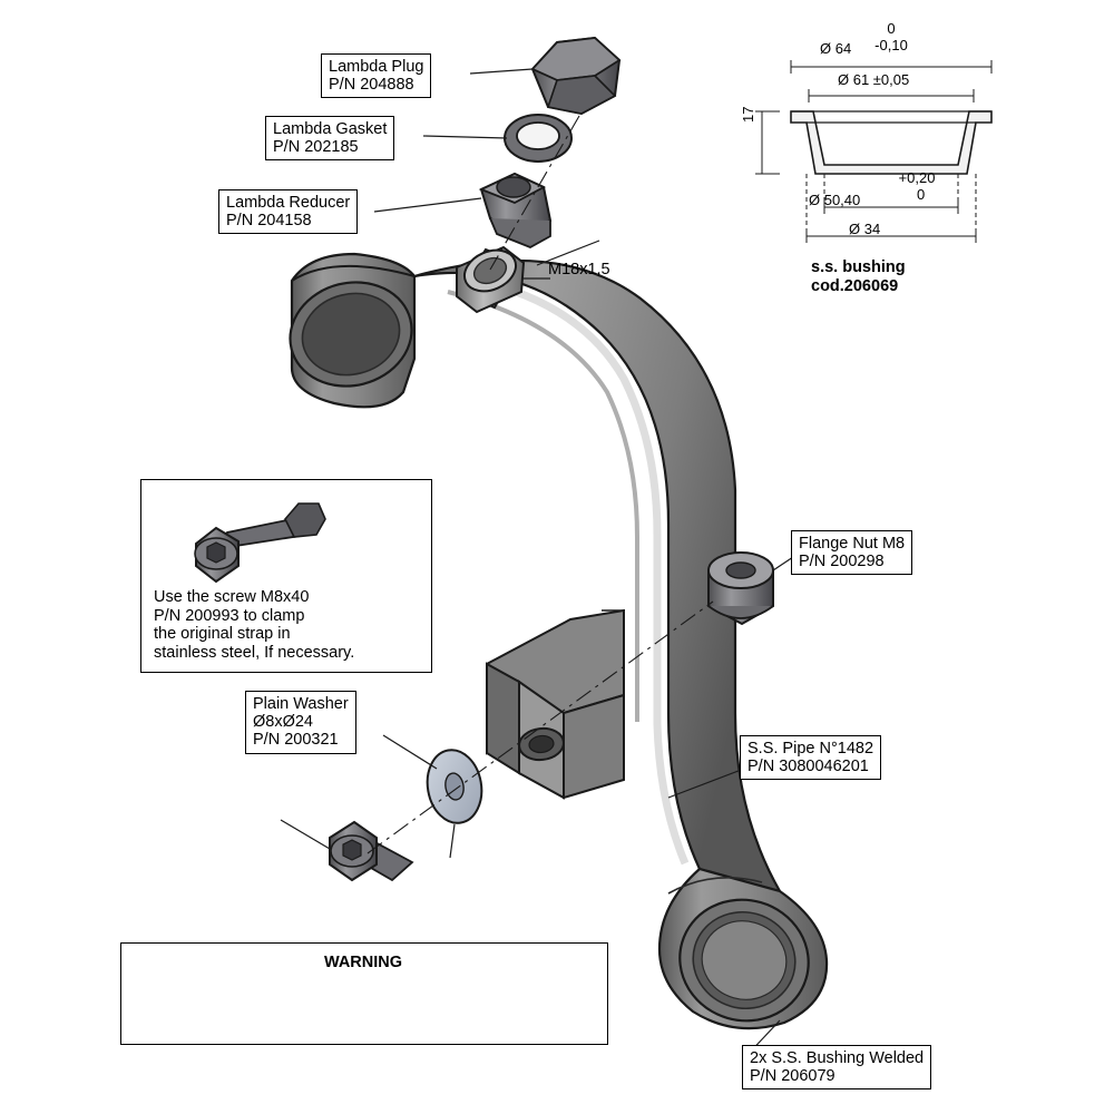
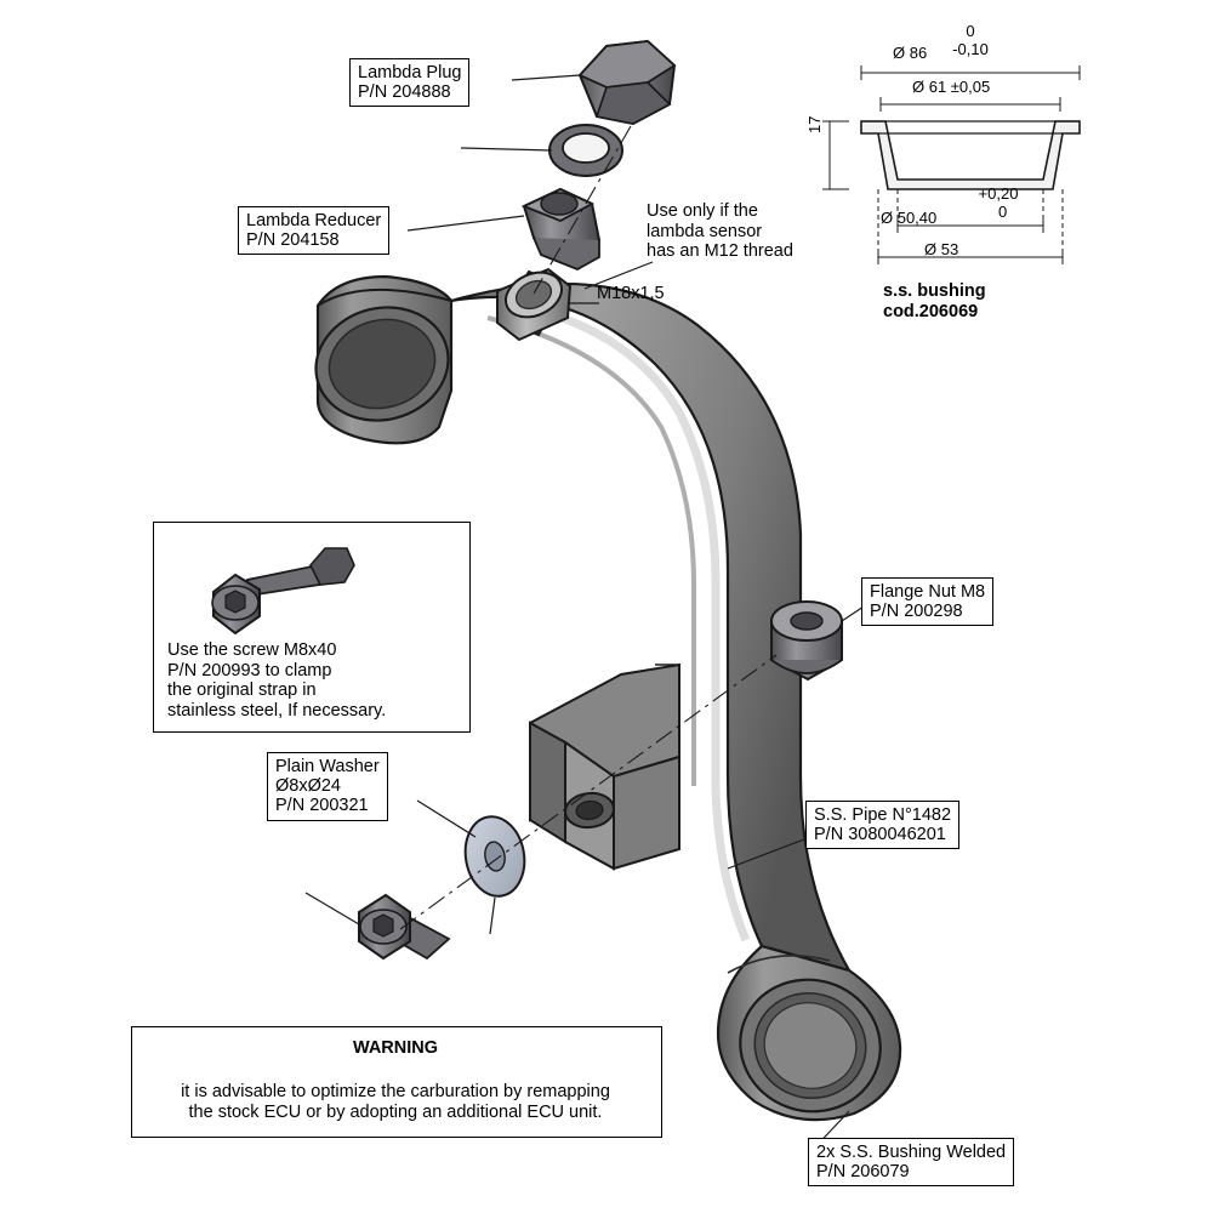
  Lambda Plug
  P/N 204888
- Lambda Gasket
- P/N 202185
  Lambda Reducer
  P/N 204158
+ Use only if the
+ lambda sensor
+ has an M12 thread
  M18x1,5
  Flange Nut M8
  P/N 200298
  S.S. Pipe N°1482
  P/N 3080046201
  Plain Washer
  Ø8xØ24
  P/N 200321
  2x S.S. Bushing Welded
  P/N 206079
  Use the screw M8x40
  P/N 200993 to clamp
  the original strap in
  stainless steel, If necessary.
  WARNING
+ it is advisable to optimize the carburation by remapping
+ the stock ECU or by adopting an additional ECU unit.
  0
  -0,10
- Ø 64
+ Ø 86
  Ø 61 ±0,05
  +0,20
  0
  Ø 50,40
- Ø 34
+ Ø 53
  s.s. bushing
  cod.206069
